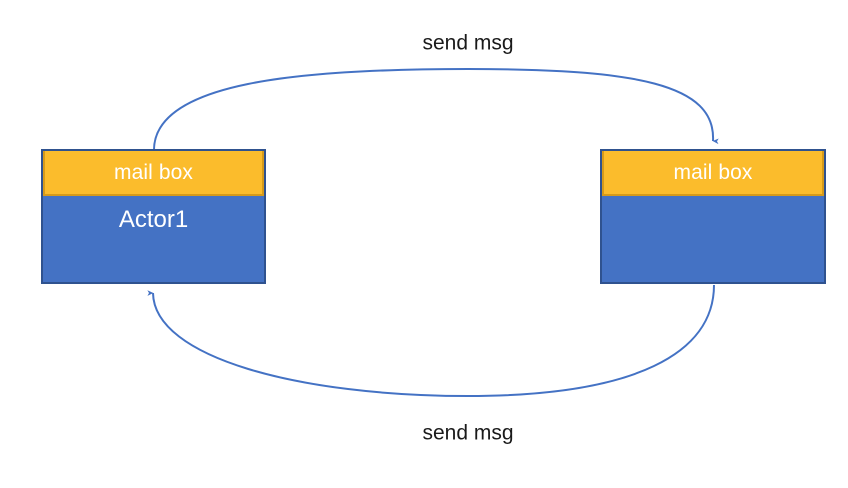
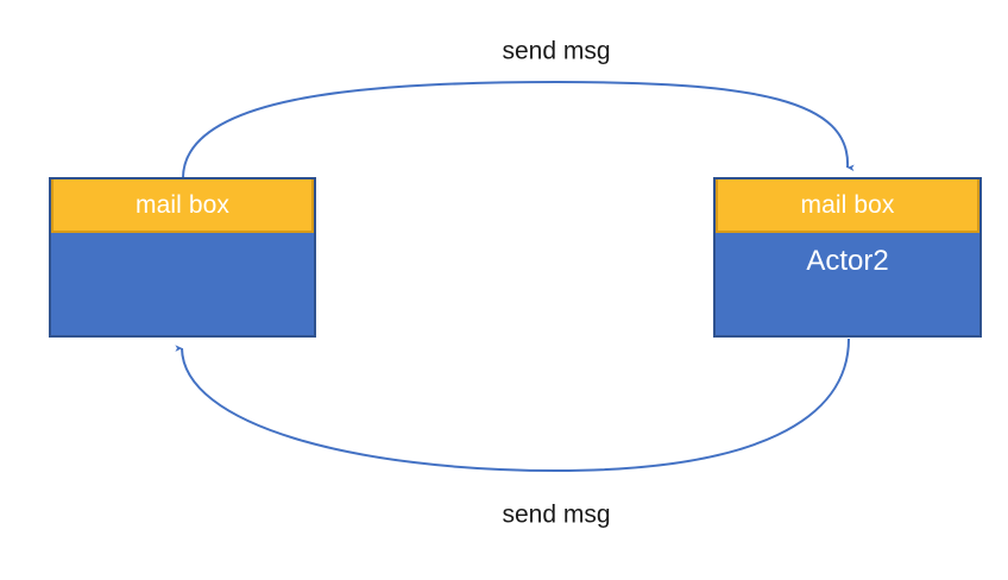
  mail box
- Actor1
  mail box
+ Actor2
  send msg
  send msg
